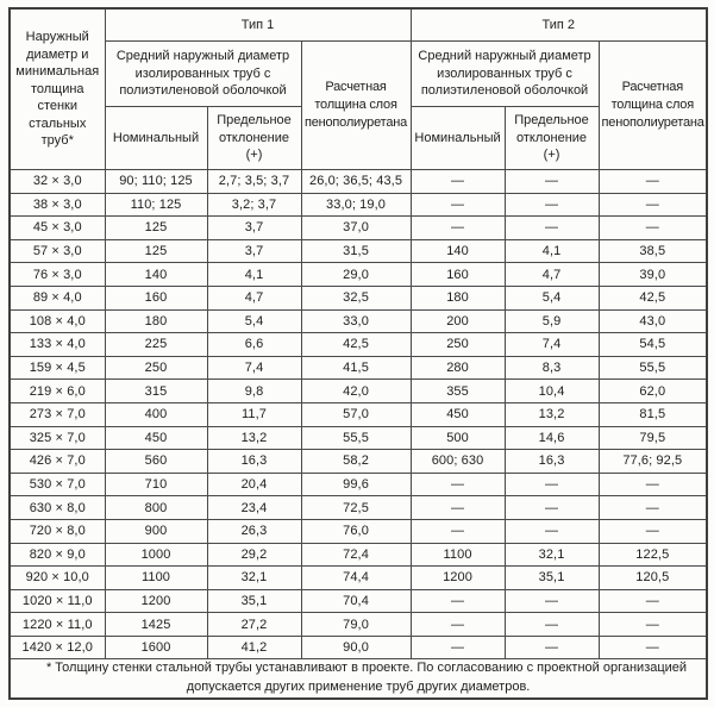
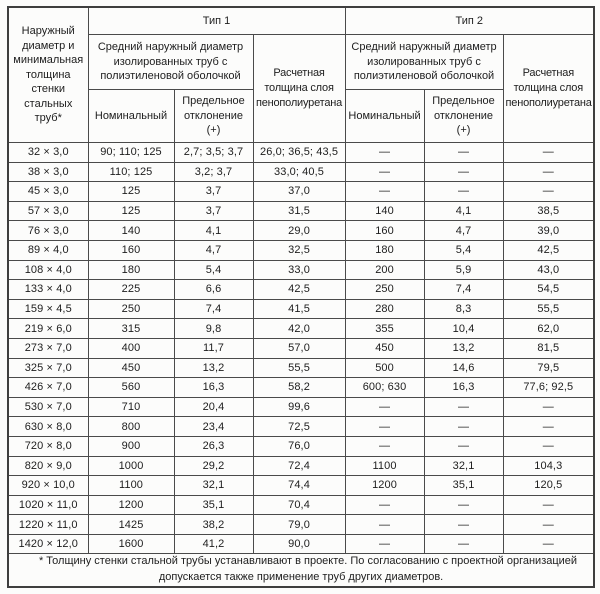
  Наружный диаметр и минимальная толщина стенки стальных труб*	Тип 1	Тип 2
  Средний наружный диаметр изолированных труб с полиэтиленовой оболочкой	Расчетная толщина слоя пенополиуретана	Средний наружный диаметр изолированных труб с полиэтиленовой оболочкой	Расчетная толщина слоя пенополиуретана
  Номинальный	Предельное отклонение (+)	Номинальный	Предельное отклонение (+)
  32 × 3,0	90; 110; 125	2,7; 3,5; 3,7	26,0; 36,5; 43,5	—	—	—
- 38 × 3,0	110; 125	3,2; 3,7	33,0; 19,0	—	—	—
+ 38 × 3,0	110; 125	3,2; 3,7	33,0; 40,5	—	—	—
  45 × 3,0	125	3,7	37,0	—	—	—
  57 × 3,0	125	3,7	31,5	140	4,1	38,5
  76 × 3,0	140	4,1	29,0	160	4,7	39,0
  89 × 4,0	160	4,7	32,5	180	5,4	42,5
  108 × 4,0	180	5,4	33,0	200	5,9	43,0
  133 × 4,0	225	6,6	42,5	250	7,4	54,5
  159 × 4,5	250	7,4	41,5	280	8,3	55,5
  219 × 6,0	315	9,8	42,0	355	10,4	62,0
  273 × 7,0	400	11,7	57,0	450	13,2	81,5
  325 × 7,0	450	13,2	55,5	500	14,6	79,5
  426 × 7,0	560	16,3	58,2	600; 630	16,3	77,6; 92,5
  530 × 7,0	710	20,4	99,6	—	—	—
  630 × 8,0	800	23,4	72,5	—	—	—
  720 × 8,0	900	26,3	76,0	—	—	—
- 820 × 9,0	1000	29,2	72,4	1100	32,1	122,5
+ 820 × 9,0	1000	29,2	72,4	1100	32,1	104,3
  920 × 10,0	1100	32,1	74,4	1200	35,1	120,5
  1020 × 11,0	1200	35,1	70,4	—	—	—
- 1220 × 11,0	1425	27,2	79,0	—	—	—
+ 1220 × 11,0	1425	38,2	79,0	—	—	—
  1420 × 12,0	1600	41,2	90,0	—	—	—
- * Толщину стенки стальной трубы устанавливают в проекте. По согласованию с проектной организацией допускается других применение труб других диаметров.
+ * Толщину стенки стальной трубы устанавливают в проекте. По согласованию с проектной организацией допускается также применение труб других диаметров.
